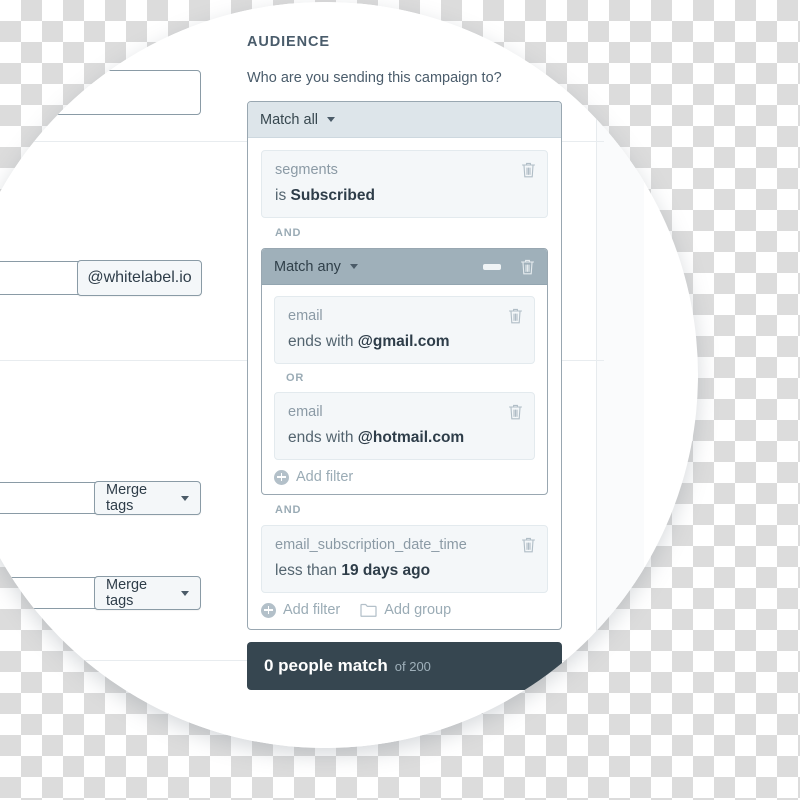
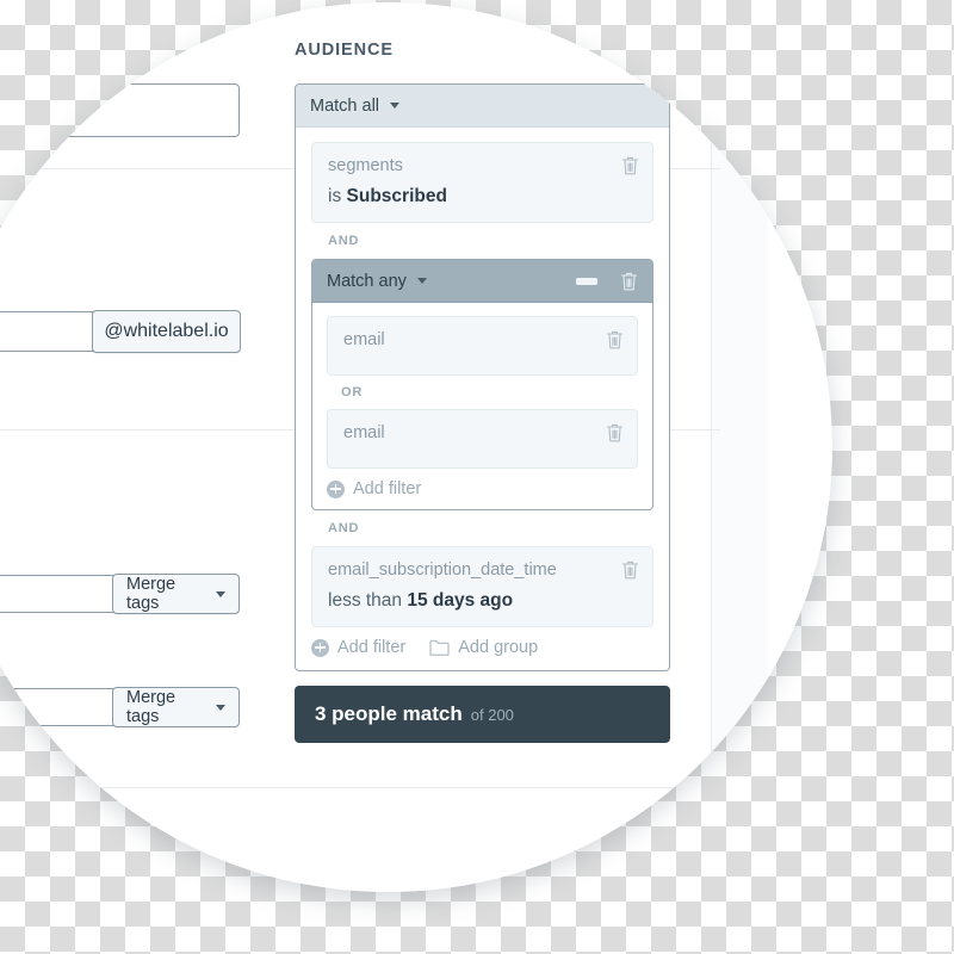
  @whitelabel.io
  Merge tags
  Merge tags
  AUDIENCE
- Who are you sending this campaign to?
  Match all
  segments
  is Subscribed
  AND
  Match any
  email
- ends with @gmail.com
  OR
  email
- ends with @hotmail.com
  Add filter
  AND
  email_subscription_date_time
- less than 19 days ago
+ less than 15 days ago
  Add filter
  Add group
- 0 people match
+ 3 people match
  of 200
